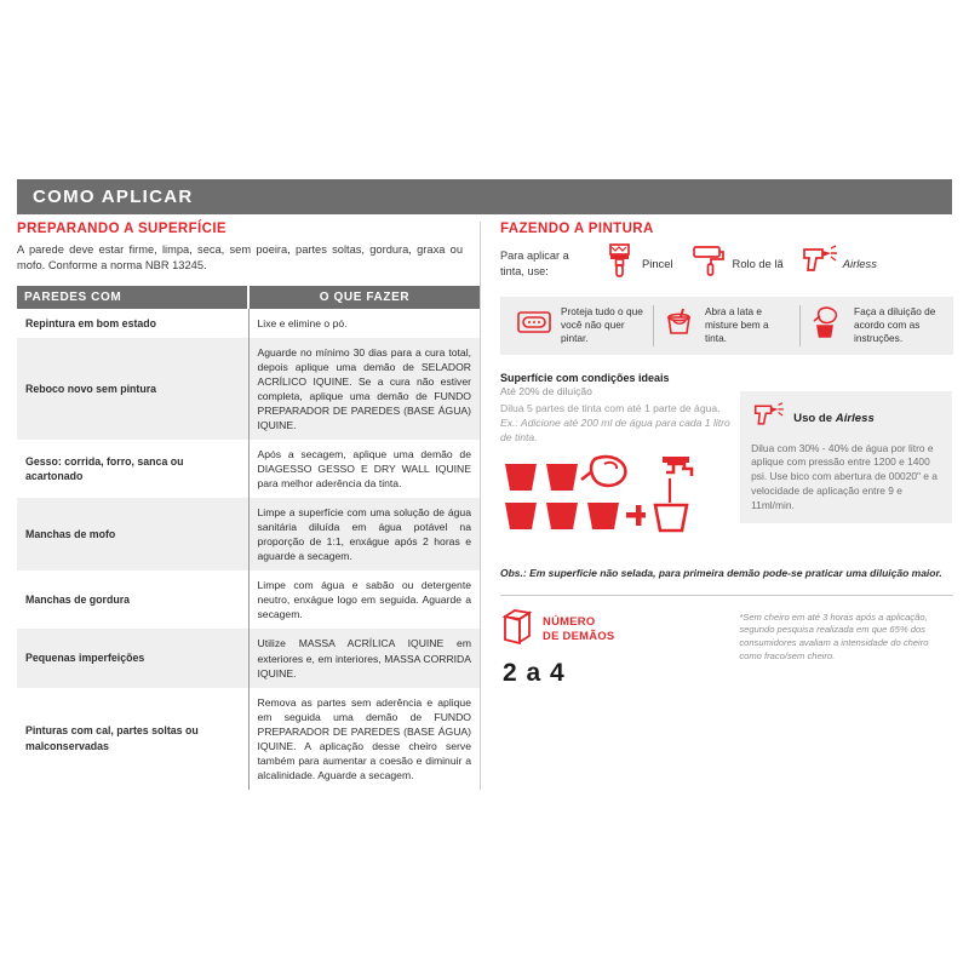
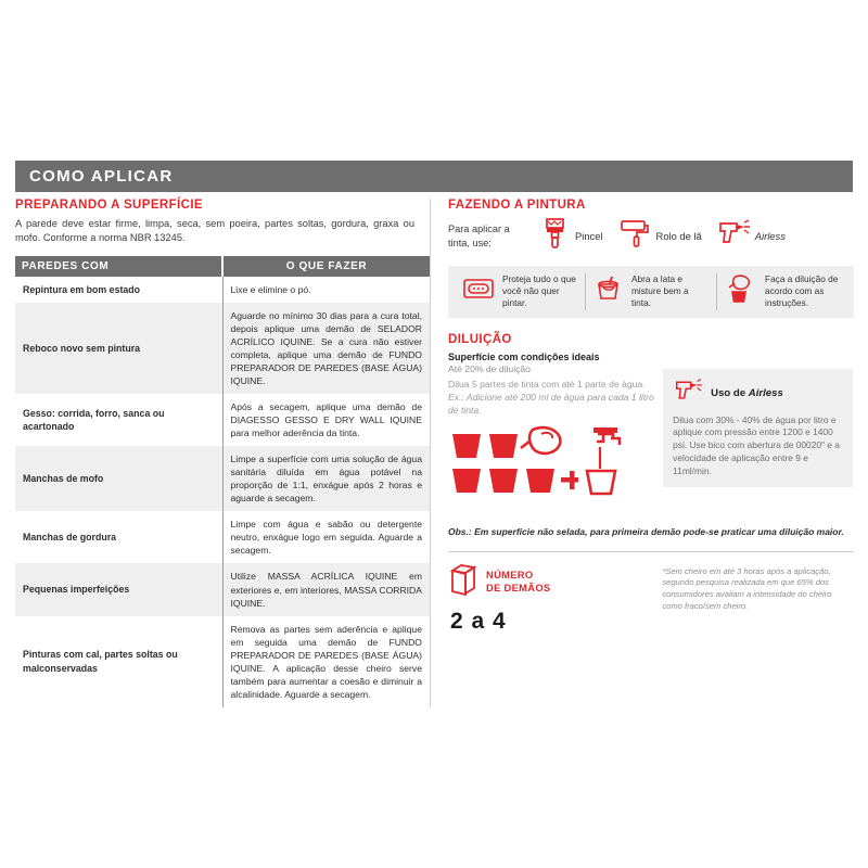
  COMO APLICAR
  PREPARANDO A SUPERFÍCIE
  A parede deve estar firme, limpa, seca, sem poeira, partes soltas, gordura, graxa ou mofo. Conforme a norma NBR 13245.
  PAREDES COM	O QUE FAZER
  Repintura em bom estado	Lixe e elimine o pó.
  Reboco novo sem pintura	Aguarde no mínimo 30 dias para a cura total, depois aplique uma demão de SELADOR ACRÍLICO IQUINE. Se a cura não estiver completa, aplique uma demão de FUNDO PREPARADOR DE PAREDES (BASE ÁGUA) IQUINE.
  Gesso: corrida, forro, sanca ou acartonado	Após a secagem, aplique uma demão de DIAGESSO GESSO E DRY WALL IQUINE para melhor aderência da tinta.
  Manchas de mofo	Limpe a superfície com uma solução de água sanitária diluída em água potável na proporção de 1:1, enxágue após 2 horas e aguarde a secagem.
  Manchas de gordura	Limpe com água e sabão ou detergente neutro, enxágue logo em seguida. Aguarde a secagem.
  Pequenas imperfeições	Utilize MASSA ACRÍLICA IQUINE em exteriores e, em interiores, MASSA CORRIDA IQUINE.
  Pinturas com cal, partes soltas ou malconservadas	Remova as partes sem aderência e aplique em seguida uma demão de FUNDO PREPARADOR DE PAREDES (BASE ÁGUA) IQUINE. A aplicação desse cheiro serve também para aumentar a coesão e diminuir a alcalinidade. Aguarde a secagem.
  FAZENDO A PINTURA
  Para aplicar a tinta, use:
  Pincel
  Rolo de lã
  Airless
  Proteja tudo o que você não quer pintar.
  Abra a lata e misture bem a tinta.
  Faça a diluição de acordo com as instruções.
+ DILUIÇÃO
  Superfície com condições ideais
  Até 20% de diluição
  Dilua 5 partes de tinta com até 1 parte de água. Ex.: Adicione até 200 ml de água para cada 1 litro de tinta.
  Uso de Airless
  Dilua com 30% - 40% de água por litro e aplique com pressão entre 1200 e 1400 psi. Use bico com abertura de 00020" e a velocidade de aplicação entre 9 e 11ml/min.
  Obs.: Em superfície não selada, para primeira demão pode-se praticar uma diluição maior.
  NÚMERO
  DE DEMÃOS
  2 a 4
  *Sem cheiro em até 3 horas após a aplicação, segundo pesquisa realizada em que 65% dos consumidores avaliam a intensidade do cheiro como fraco/sem cheiro.
